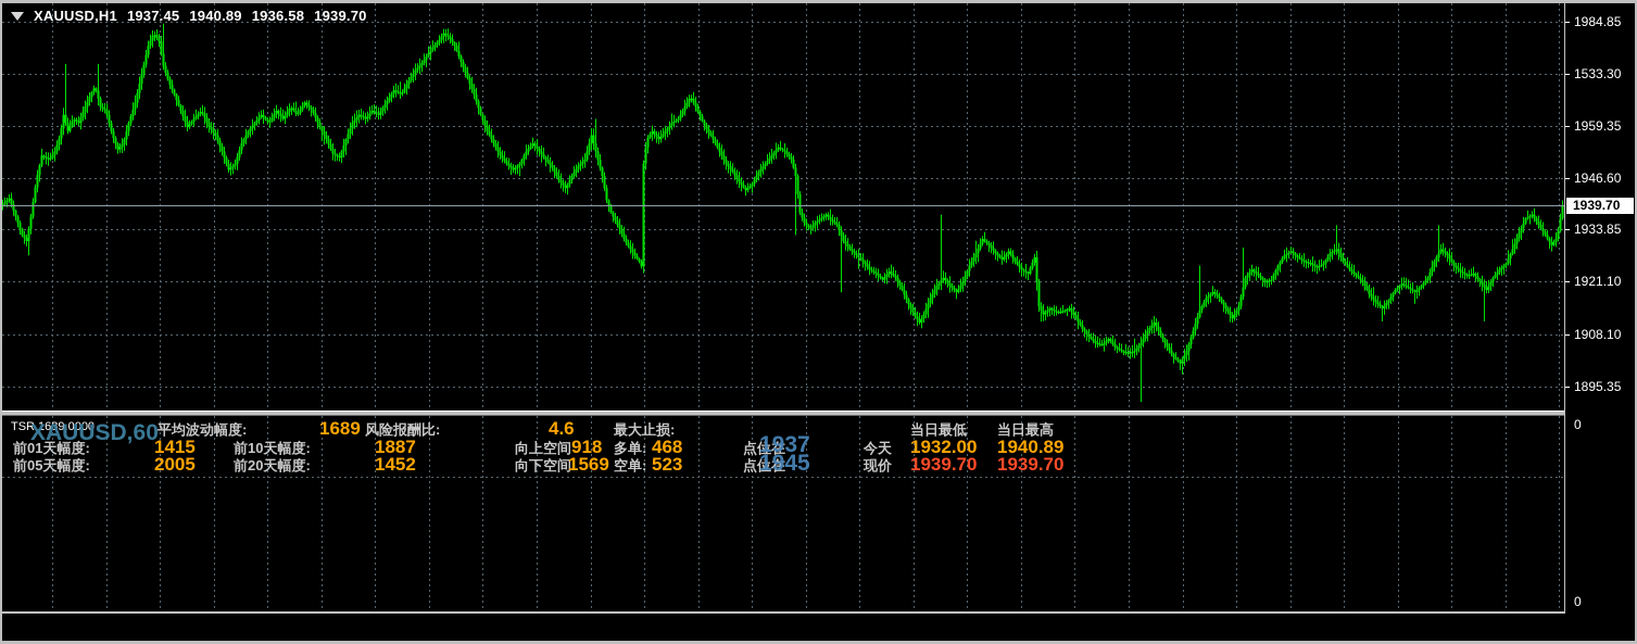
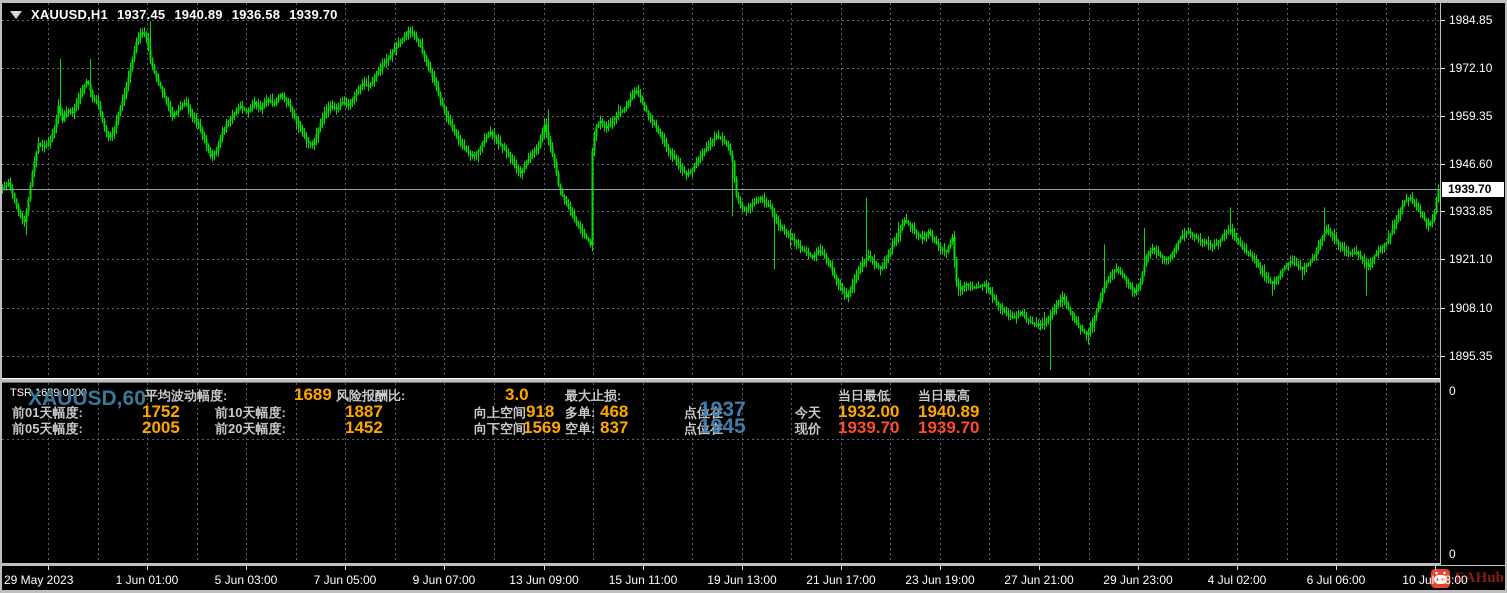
  XAUUSD,H1 1937.45 1940.89 1936.58 1939.70
  TSR 1689.0000
  XAUUSD,60
  平均波动幅度:
  1689
  风险报酬比:
- 4.6
+ 3.0
  最大止损:
  当日最低
  当日最高
  前01天幅度:
- 1415
+ 1752
  前10天幅度:
  1887
  向上空间
  918
  多单:
  468
  点位在
  1937
  今天
  1932.00
  1940.89
  前05天幅度:
  2005
  前20天幅度:
  1452
  向下空间
  1569
  空单:
- 523
+ 837
  点位在
  1945
  现价
  1939.70
  1939.70
  1939.70
  1984.85
- 1533.30
+ 1972.10
  1959.35
  1946.60
  1933.85
  1921.10
  1908.10
  1895.35
  0
  0
+ EAHub
+ 29 May 2023
+ 1 Jun 01:00
+ 5 Jun 03:00
+ 7 Jun 05:00
+ 9 Jun 07:00
+ 13 Jun 09:00
+ 15 Jun 11:00
+ 19 Jun 13:00
+ 21 Jun 17:00
+ 23 Jun 19:00
+ 27 Jun 21:00
+ 29 Jun 23:00
+ 4 Jul 02:00
+ 6 Jul 06:00
+ 10 Jul 08:00
